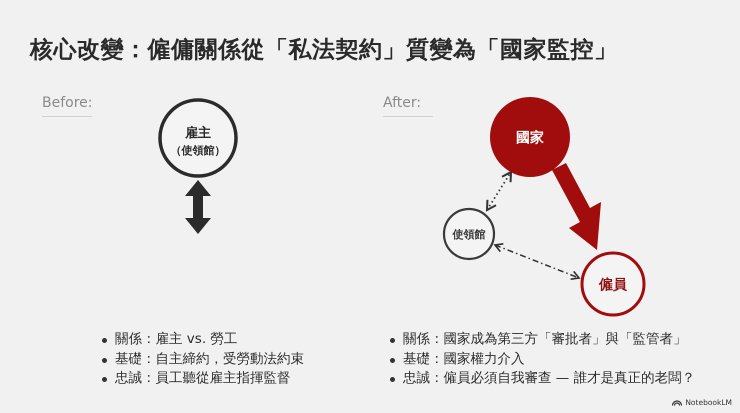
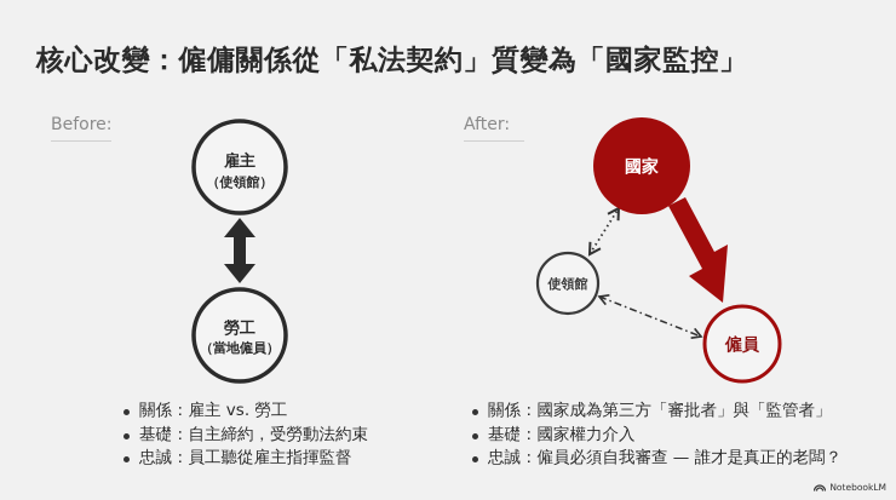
  核心改變：僱傭關係從「私法契約」質變為「國家監控」
  Before:
  After:
  雇主
  （使領館）
+ 勞工
+ （當地僱員）
  國家
  使領館
  僱員
  關係：雇主 vs. 勞工
  基礎：自主締約，受勞動法約束
  忠誠：員工聽從雇主指揮監督
  關係：國家成為第三方「審批者」與「監管者」
  基礎：國家權力介入
  忠誠：僱員必須自我審查 — 誰才是真正的老闆？
  NotebookLM
